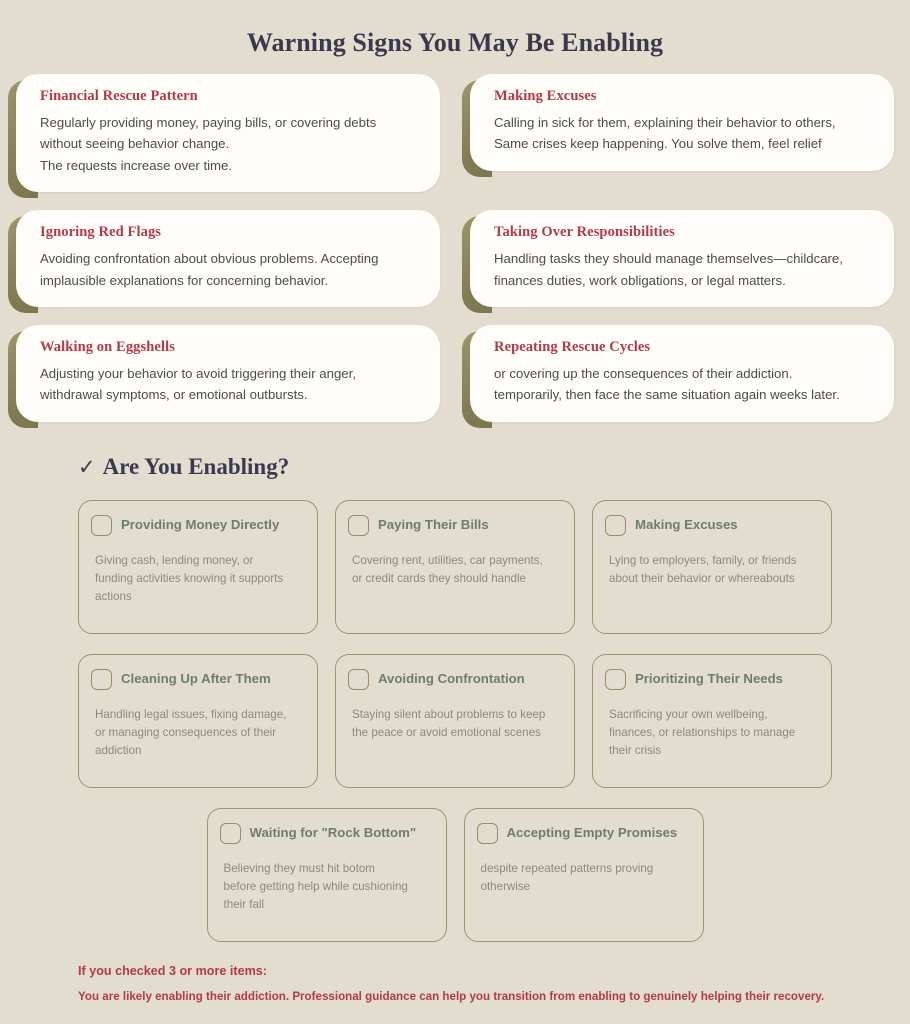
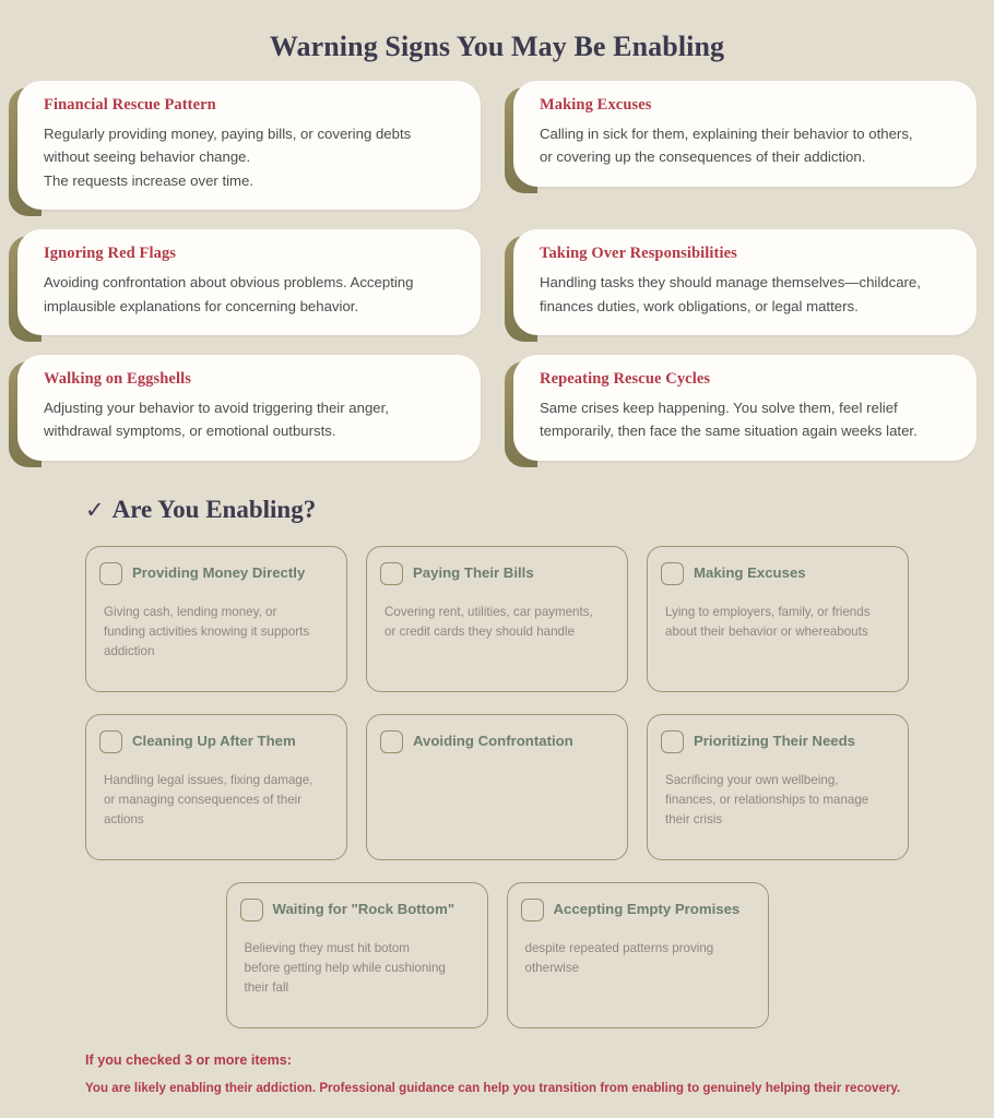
  Warning Signs You May Be Enabling
  Financial Rescue Pattern
  Regularly providing money, paying bills, or covering debts
  without seeing behavior change.
  The requests increase over time.
  Making Excuses
  Calling in sick for them, explaining their behavior to others,
- Same crises keep happening. You solve them, feel relief
+ or covering up the consequences of their addiction.
  Ignoring Red Flags
  Avoiding confrontation about obvious problems. Accepting
  implausible explanations for concerning behavior.
  Taking Over Responsibilities
  Handling tasks they should manage themselves—childcare,
  finances duties, work obligations, or legal matters.
  Walking on Eggshells
  Adjusting your behavior to avoid triggering their anger,
  withdrawal symptoms, or emotional outbursts.
  Repeating Rescue Cycles
- or covering up the consequences of their addiction.
+ Same crises keep happening. You solve them, feel relief
  temporarily, then face the same situation again weeks later.
  ✓
  Are You Enabling?
  Providing Money Directly
  Giving cash, lending money, or
  funding activities knowing it supports
- actions
+ addiction
  Paying Their Bills
  Covering rent, utilities, car payments,
  or credit cards they should handle
  Making Excuses
  Lying to employers, family, or friends
  about their behavior or whereabouts
  Cleaning Up After Them
  Handling legal issues, fixing damage,
  or managing consequences of their
- addiction
+ actions
  Avoiding Confrontation
- Staying silent about problems to keep
- the peace or avoid emotional scenes
  Prioritizing Their Needs
  Sacrificing your own wellbeing,
  finances, or relationships to manage
  their crisis
  Waiting for "Rock Bottom"
  Believing they must hit botom
  before getting help while cushioning
  their fall
  Accepting Empty Promises
  despite repeated patterns proving
  otherwise
  If you checked 3 or more items:
  You are likely enabling their addiction. Professional guidance can help you transition from enabling to genuinely helping their recovery.
